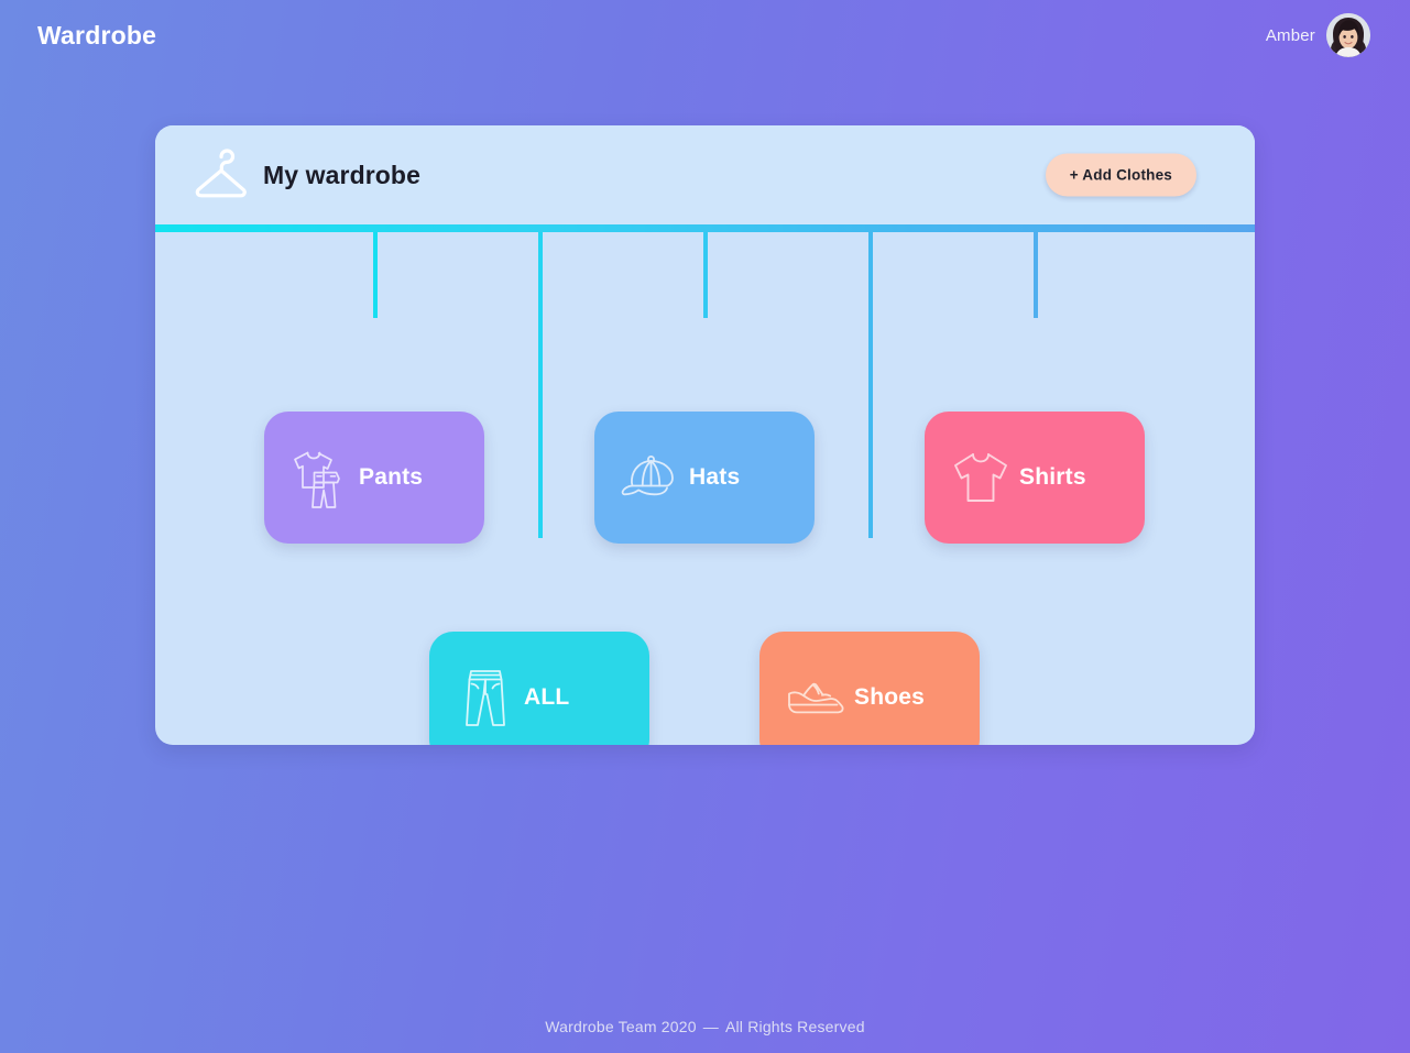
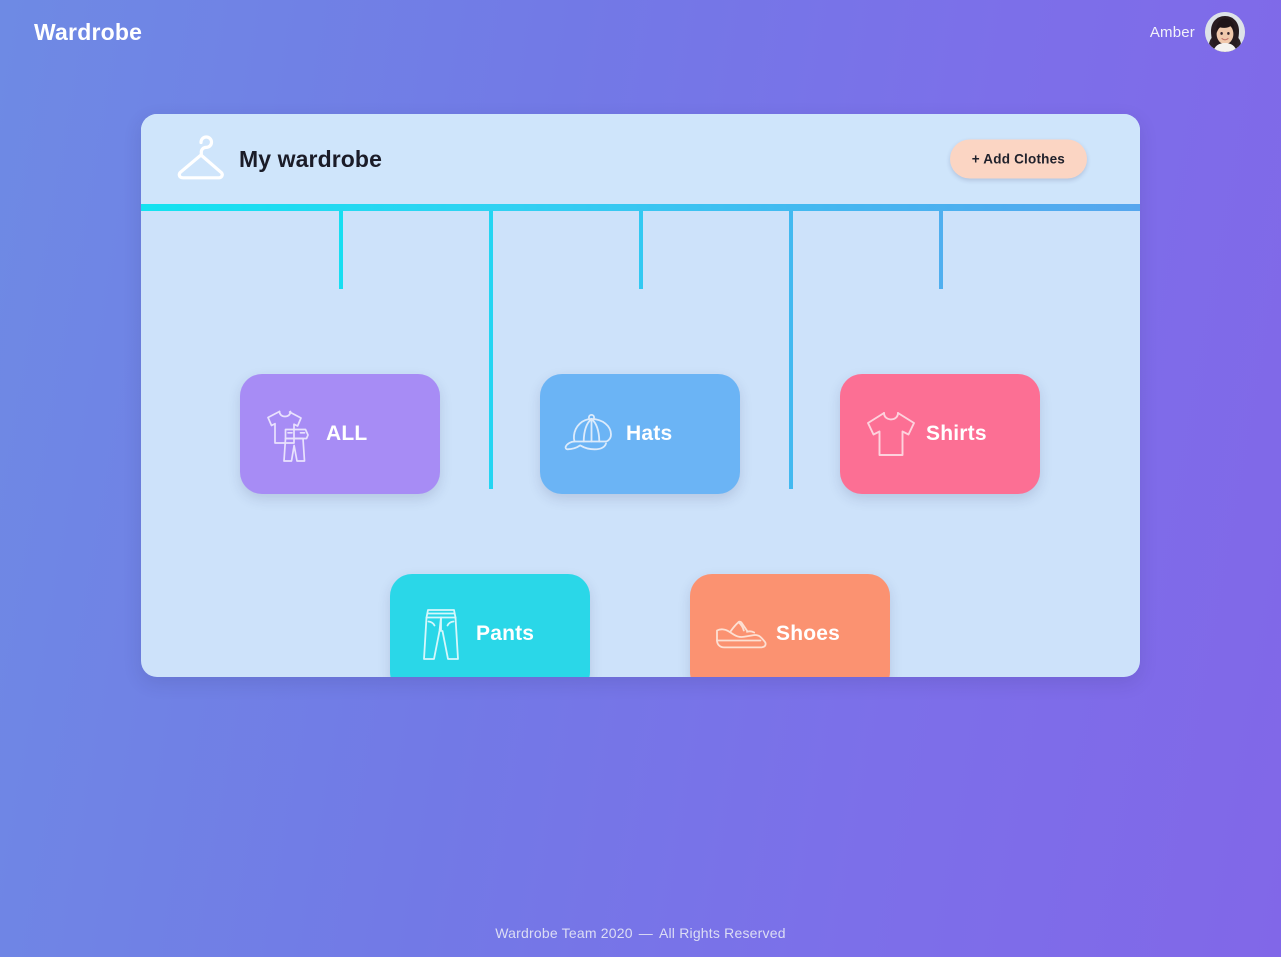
  Wardrobe
  Amber
  My wardrobe
  + Add Clothes
- Pants
+ ALL
  Hats
  Shirts
- ALL
+ Pants
  Shoes
  Wardrobe Team 2020 — All Rights Reserved
